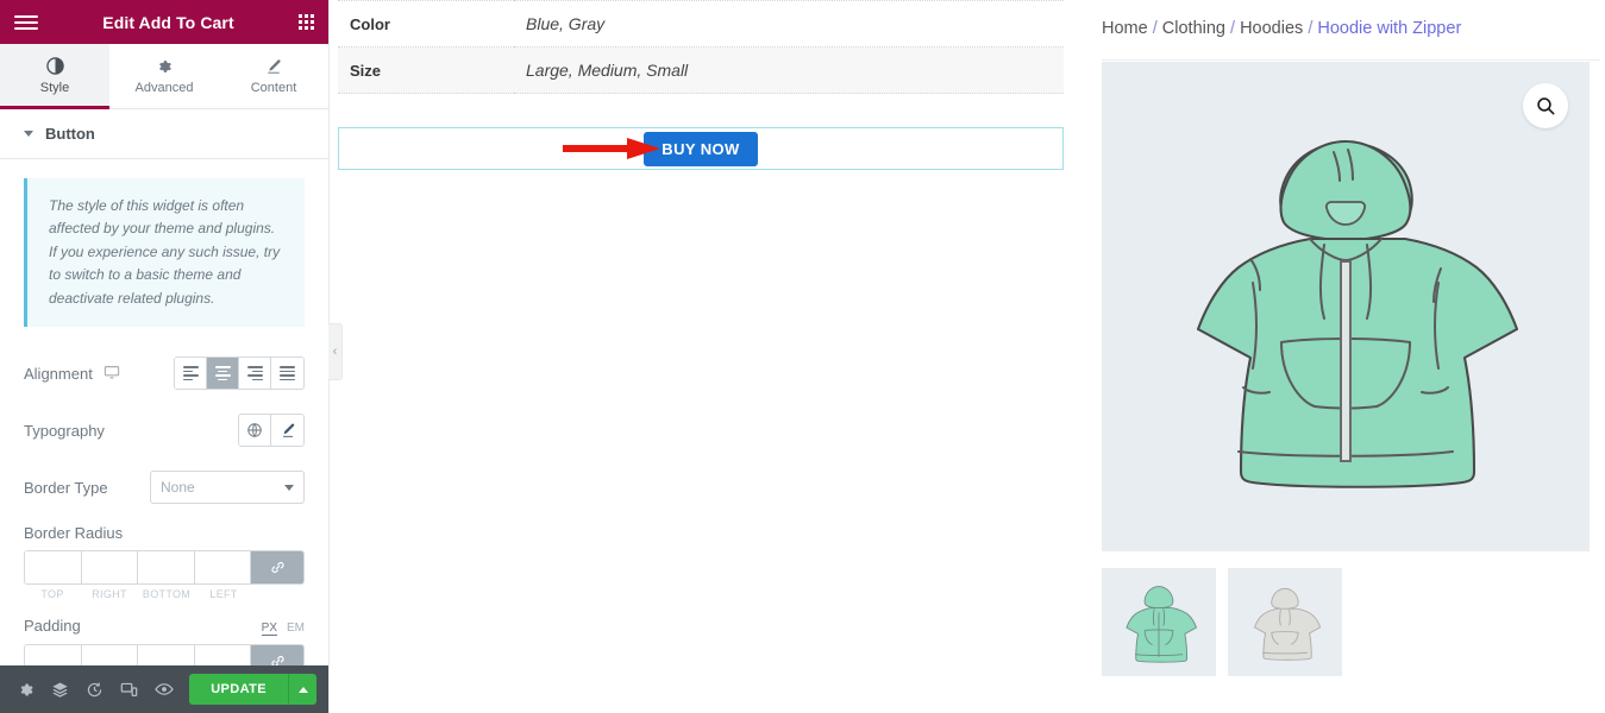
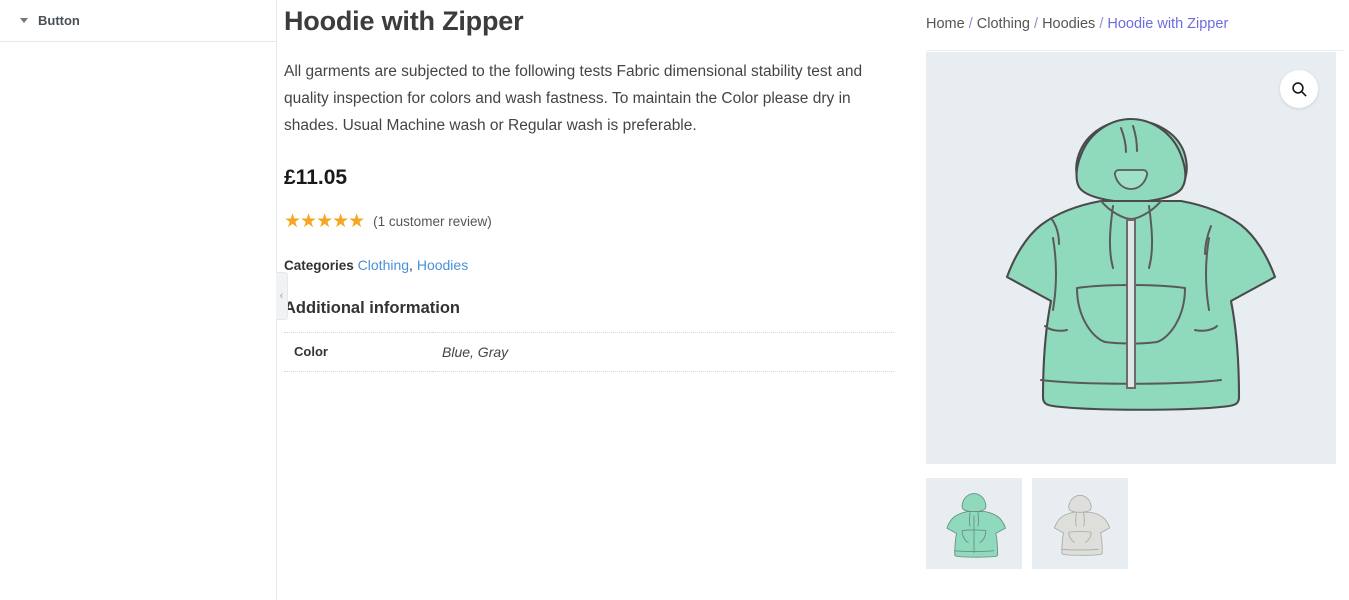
- Edit Add To Cart
- Style
- Advanced
- Content
  Button
- The style of this widget is often affected by your theme and plugins. If you experience any such issue, try to switch to a basic theme and deactivate related plugins.
- Alignment
- Typography
- Border Type
- None
- Border Radius
- TOP
- RIGHT
- BOTTOM
- LEFT
- Padding
- PX
- EM
- UPDATE
  ‹
+ Hoodie with Zipper
+ All garments are subjected to the following tests Fabric dimensional stability test and quality inspection for colors and wash fastness. To maintain the Color please dry in shades. Usual Machine wash or Regular wash is preferable.
+ £11.05
+ ★★★★★
+ (1 customer review)
+ Categories Clothing, Hoodies
+ Additional information
  Color	Blue, Gray
- Size	Large, Medium, Small
- BUY NOW
  Home / Clothing / Hoodies / Hoodie with Zipper
